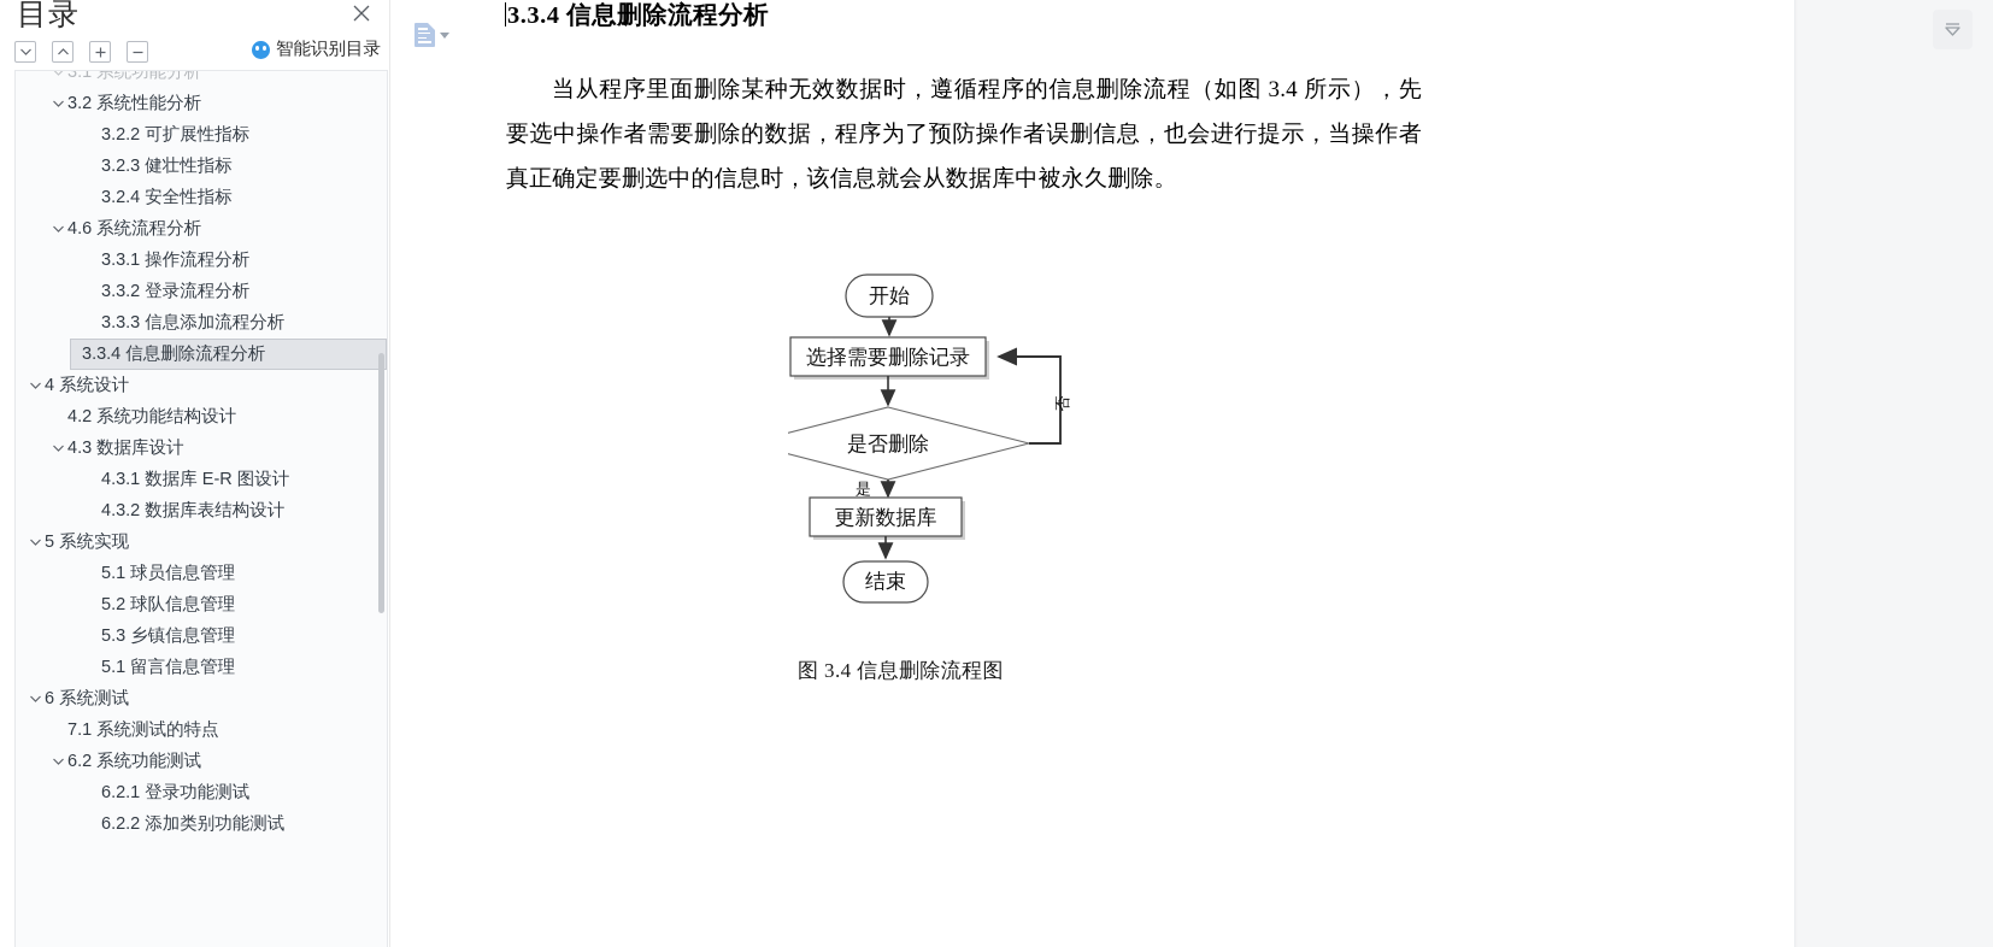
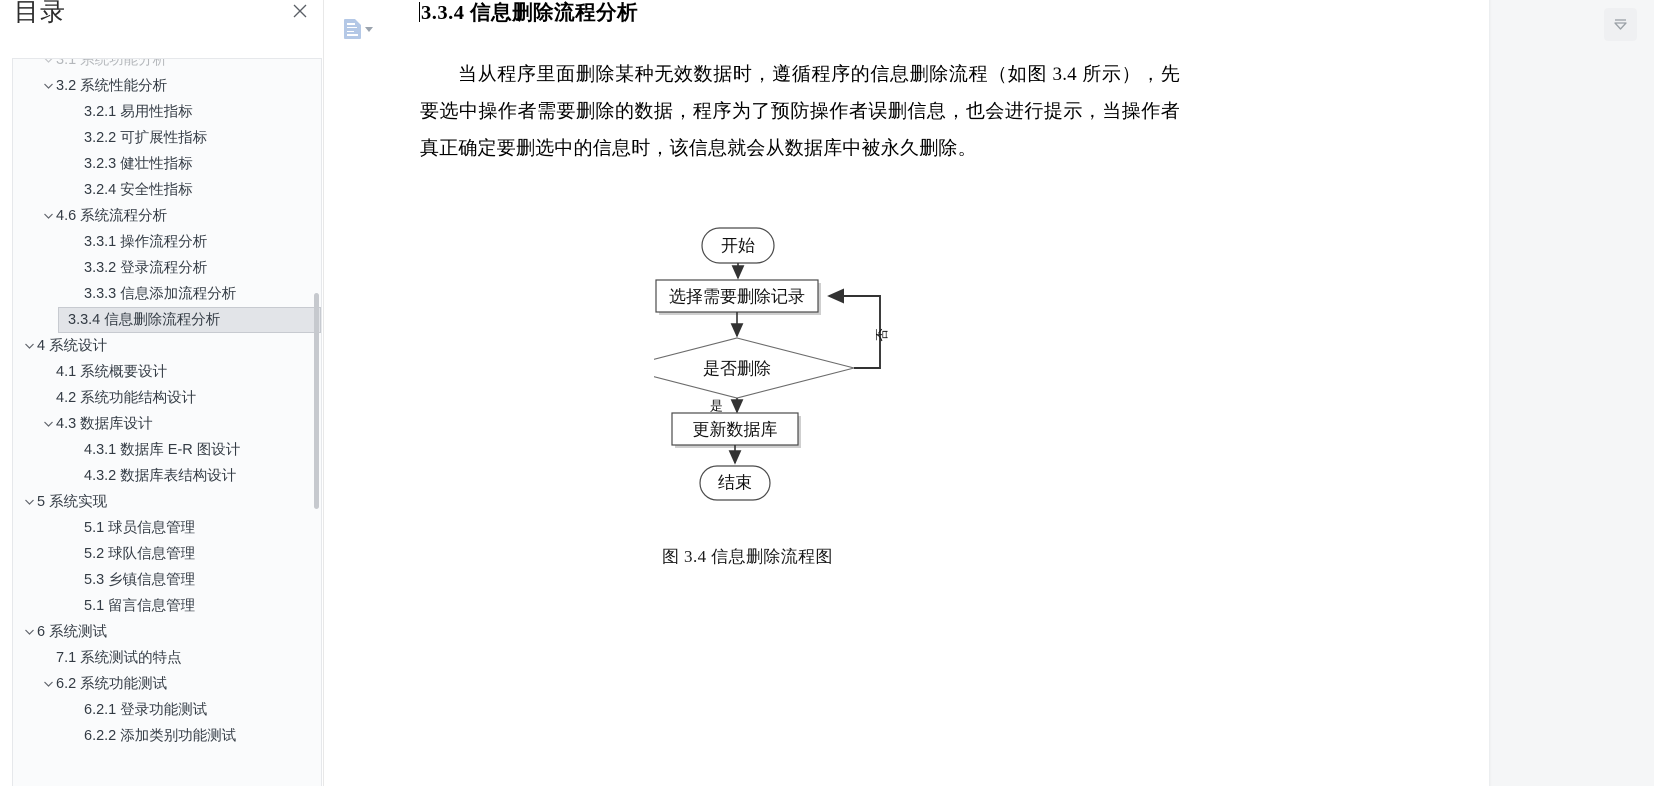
  目录
- 智能识别目录
  3.1 系统功能分析
  3.2 系统性能分析
+ 3.2.1 易用性指标
  3.2.2 可扩展性指标
  3.2.3 健壮性指标
  3.2.4 安全性指标
  4.6 系统流程分析
  3.3.1 操作流程分析
  3.3.2 登录流程分析
  3.3.3 信息添加流程分析
  3.3.4 信息删除流程分析
  4 系统设计
+ 4.1 系统概要设计
  4.2 系统功能结构设计
  4.3 数据库设计
  4.3.1 数据库 E-R 图设计
  4.3.2 数据库表结构设计
  5 系统实现
  5.1 球员信息管理
  5.2 球队信息管理
  5.3 乡镇信息管理
  5.1 留言信息管理
  6 系统测试
  7.1 系统测试的特点
  6.2 系统功能测试
  6.2.1 登录功能测试
  6.2.2 添加类别功能测试
  3.3.4 信息删除流程分析
  当从程序里面删除某种无效数据时，遵循程序的信息删除流程（如图 3.4 所示），先要选中操作者需要删除的数据，程序为了预防操作者误删信息，也会进行提示，当操作者真正确定要删选中的信息时，该信息就会从数据库中被永久删除。
  开始
  选择需要删除记录
  是否删除
  是
  更新数据库
  结束
  图 3.4 信息删除流程图
